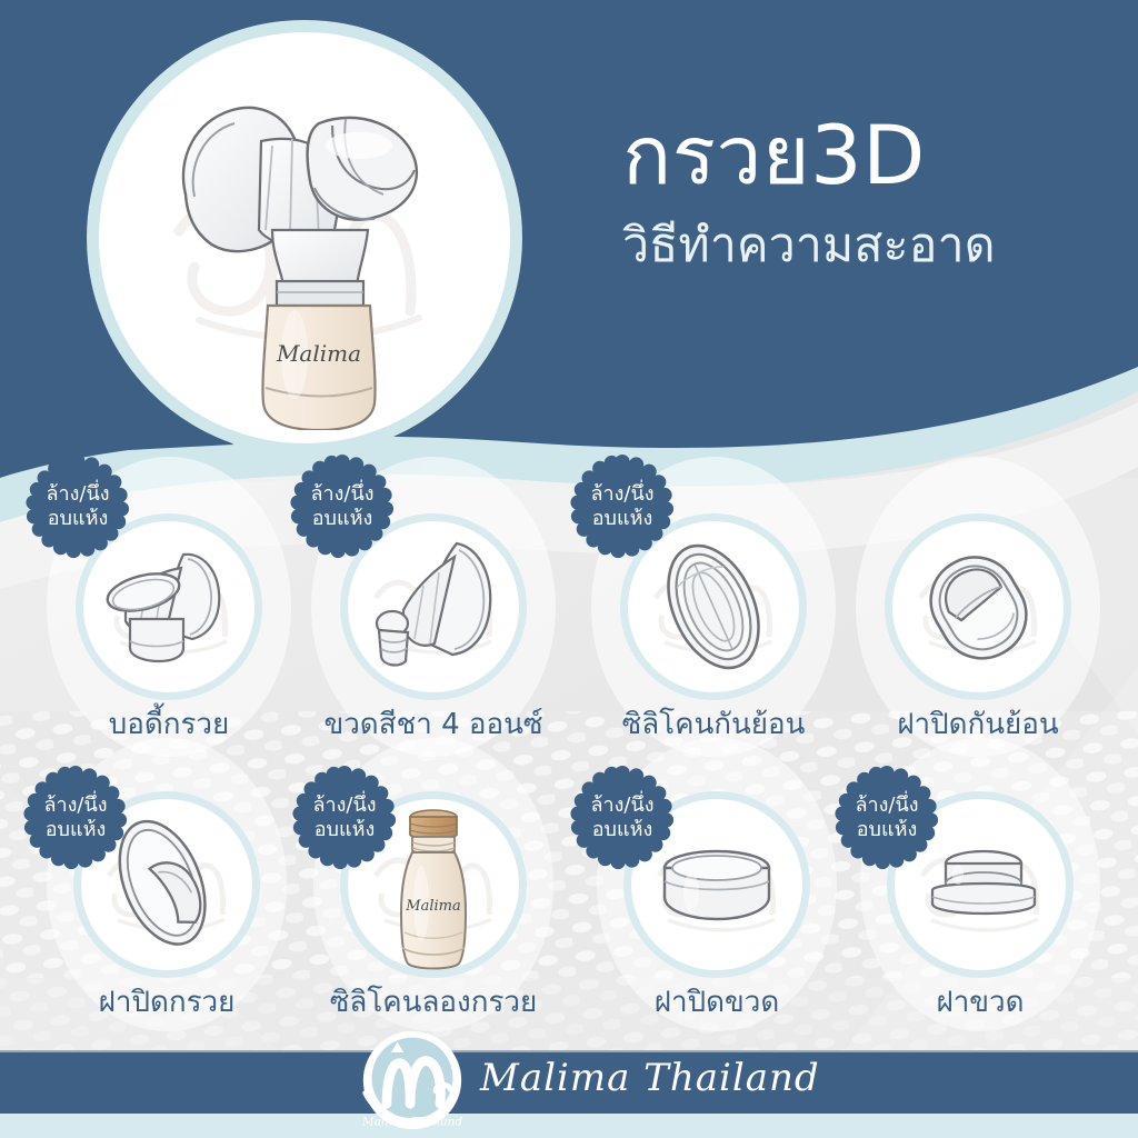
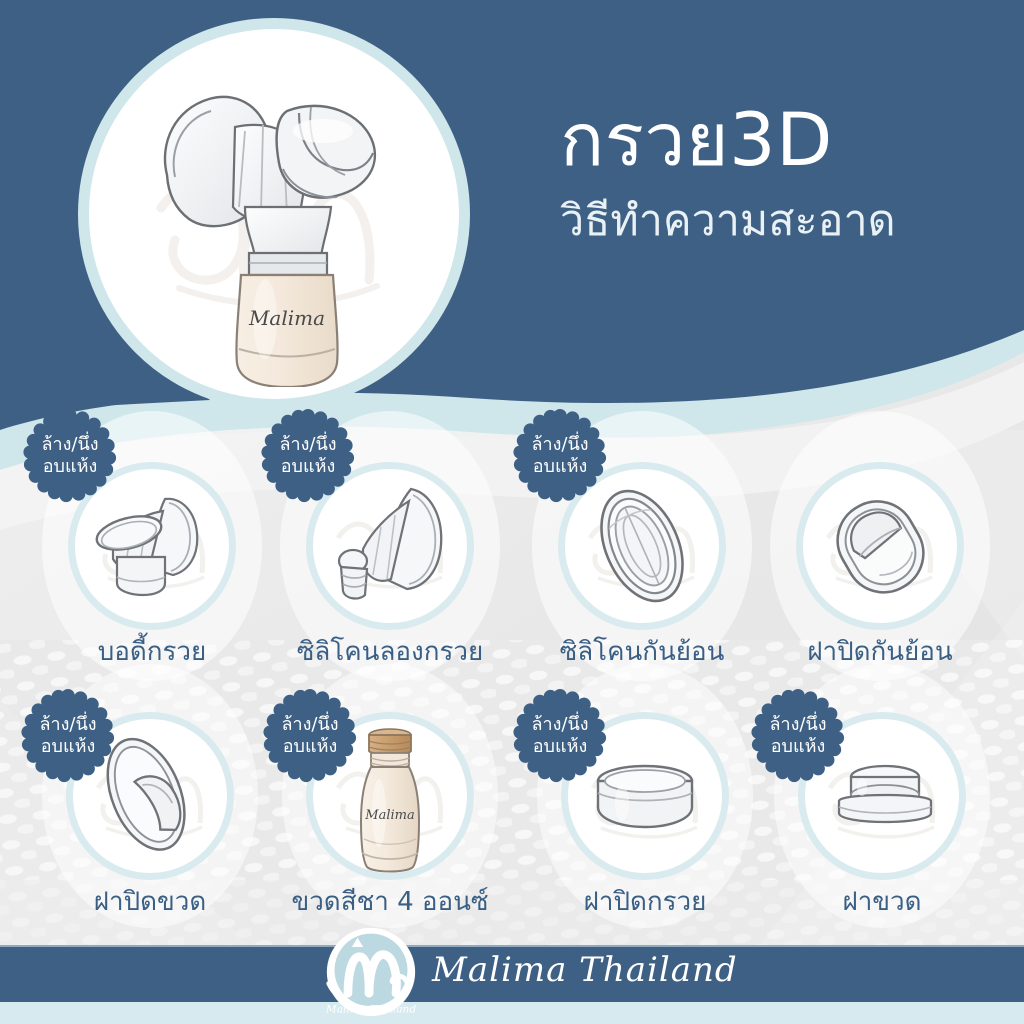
  Malima
  กรวย3D
  วิธีทำความสะอาด
  บอดี้กรวย
  ล้าง/นึ่ง
  อบแห้ง
- ขวดสีชา 4 ออนซ์
+ ซิลิโคนลองกรวย
  ล้าง/นึ่ง
  อบแห้ง
  ซิลิโคนกันย้อน
  ล้าง/นึ่ง
  อบแห้ง
  ฝาปิดกันย้อน
- ฝาปิดกรวย
+ ฝาปิดขวด
  ล้าง/นึ่ง
  อบแห้ง
  Malima
- ซิลิโคนลองกรวย
+ ขวดสีชา 4 ออนซ์
  ล้าง/นึ่ง
  อบแห้ง
- ฝาปิดขวด
+ ฝาปิดกรวย
  ล้าง/นึ่ง
  อบแห้ง
  ฝาขวด
  ล้าง/นึ่ง
  อบแห้ง
  Malima Thailand
  Malima Thailand
